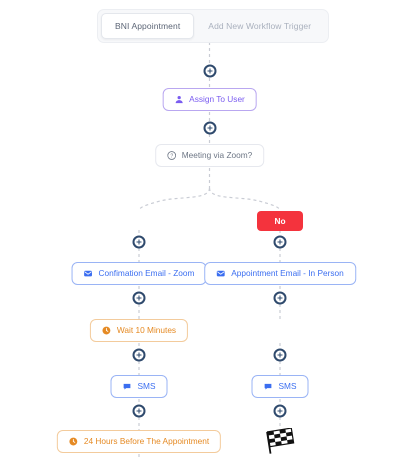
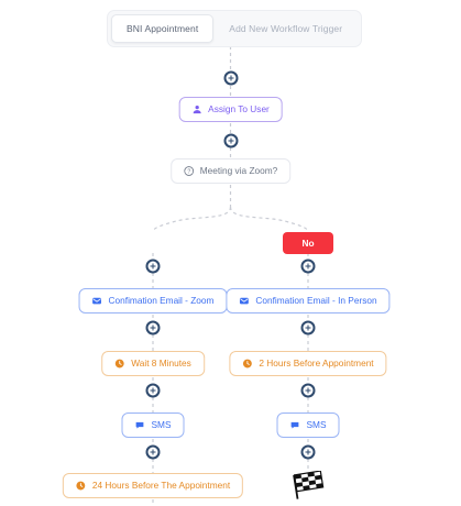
  BNI Appointment
  Add New Workflow Trigger
  Assign To User
  Meeting via Zoom?
  No
  Confimation Email - Zoom
- Wait 10 Minutes
+ Wait 8 Minutes
  SMS
  24 Hours Before The Appointment
- Appointment Email - In Person
+ Confimation Email - In Person
+ 2 Hours Before Appointment
  SMS
